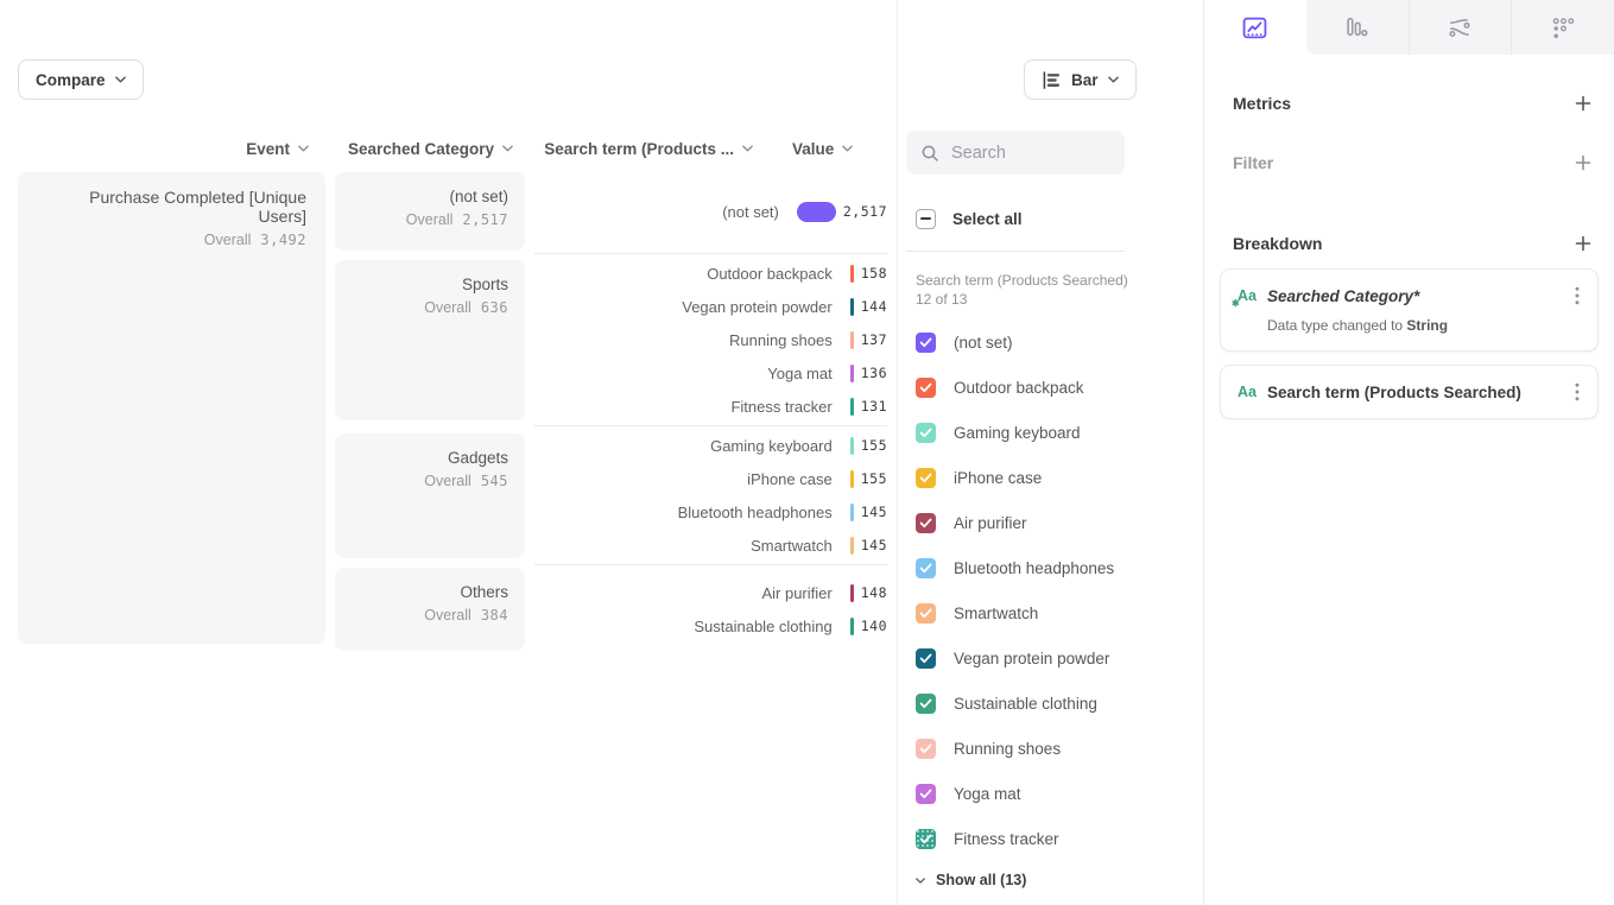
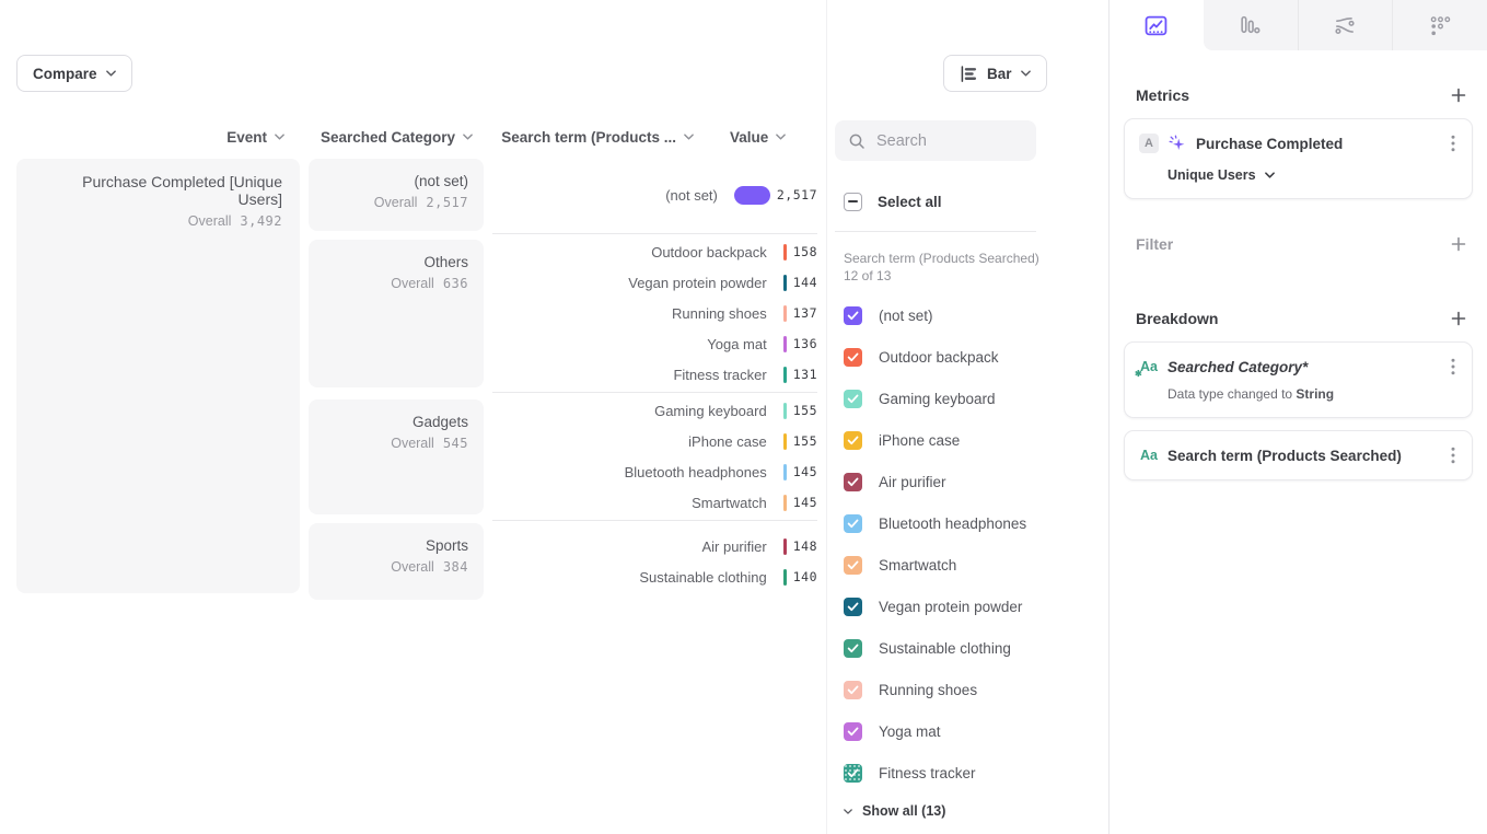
  Compare
  Bar
  Event
  Searched Category
  Search term (Products ...
  Value
  Purchase Completed [Unique Users]
  Overall
  3,492
  (not set)
  Overall
  2,517
  (not set)
  2,517
- Sports
+ Others
  Overall
  636
  Outdoor backpack
  158
  Vegan protein powder
  144
  Running shoes
  137
  Yoga mat
  136
  Fitness tracker
  131
  Gadgets
  Overall
  545
  Gaming keyboard
  155
  iPhone case
  155
  Bluetooth headphones
  145
  Smartwatch
  145
- Others
+ Sports
  Overall
  384
  Air purifier
  148
  Sustainable clothing
  140
  Search
  Select all
  Search term (Products Searched) 12 of 13
  (not set)
  Outdoor backpack
  Gaming keyboard
  iPhone case
  Air purifier
  Bluetooth headphones
  Smartwatch
  Vegan protein powder
  Sustainable clothing
  Running shoes
  Yoga mat
  Fitness tracker
  Show all (13)
  Metrics
+ A
+ Purchase Completed
+ Unique Users
  Filter
  Breakdown
  Aa
  ✱
  Searched Category*
  Data type changed to String
  Aa
  Search term (Products Searched)
